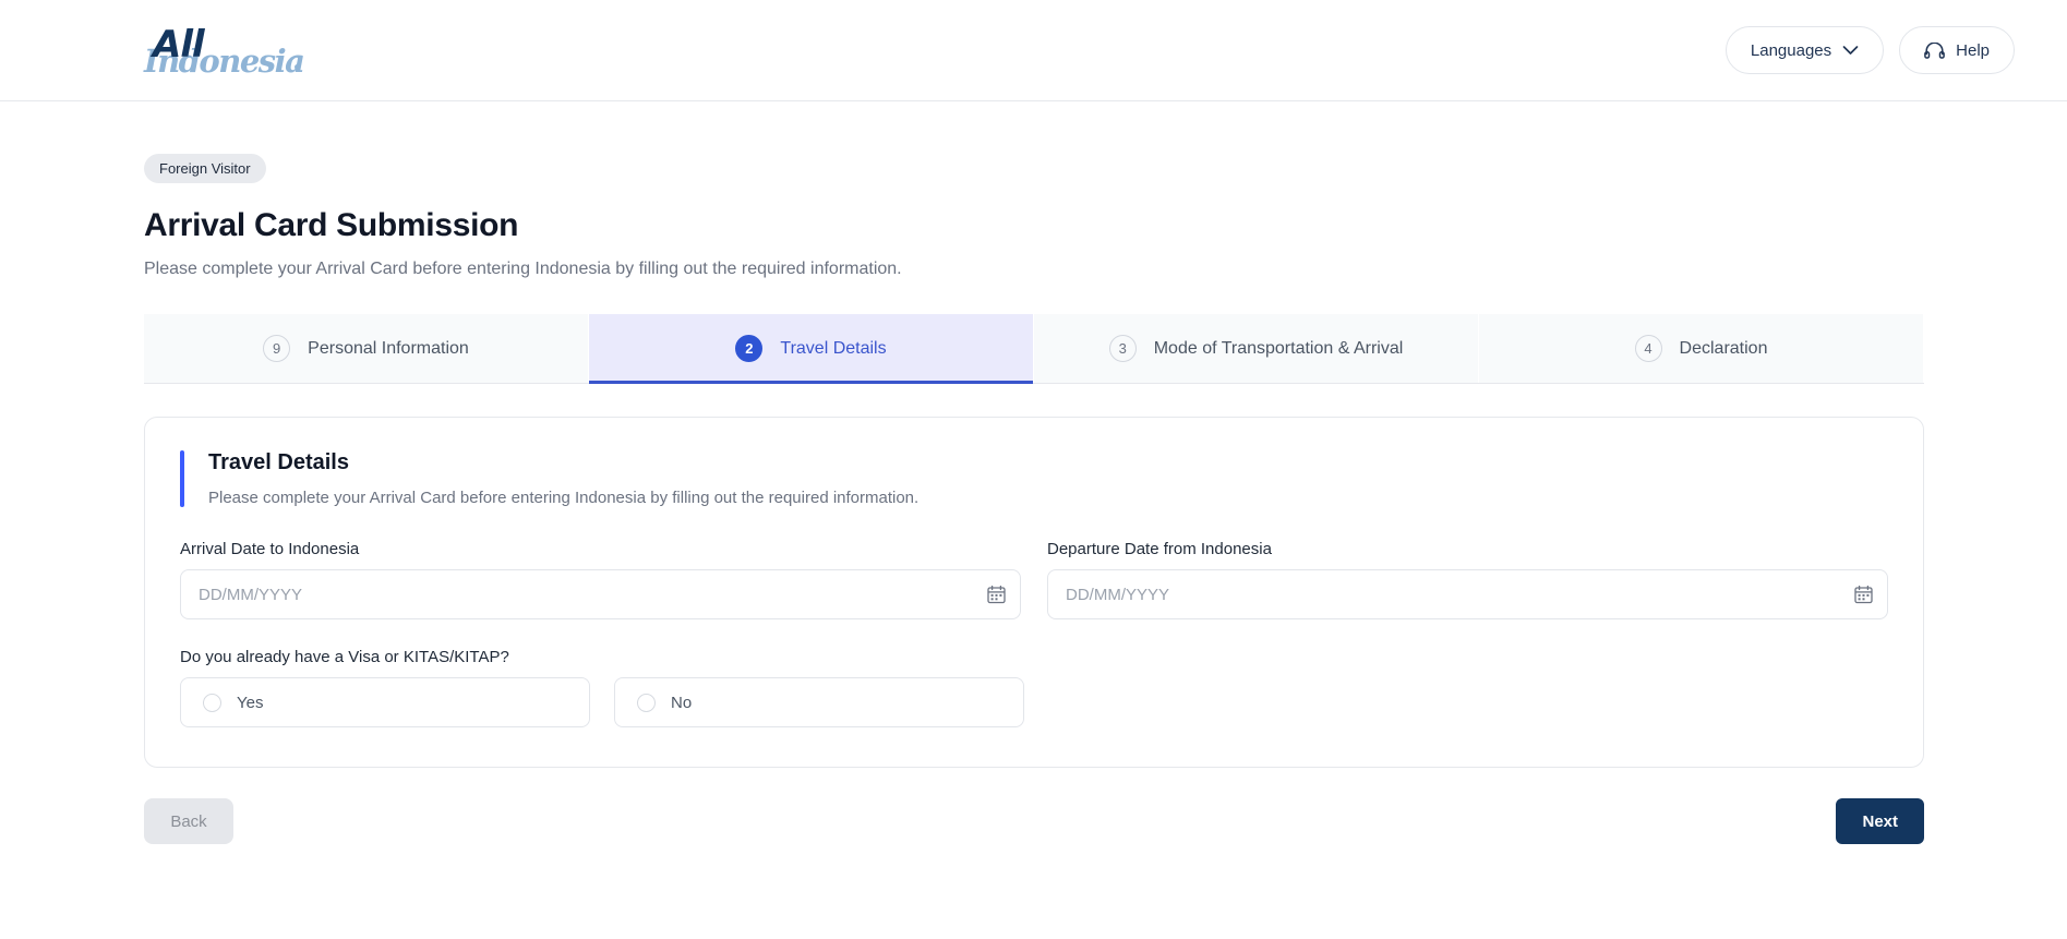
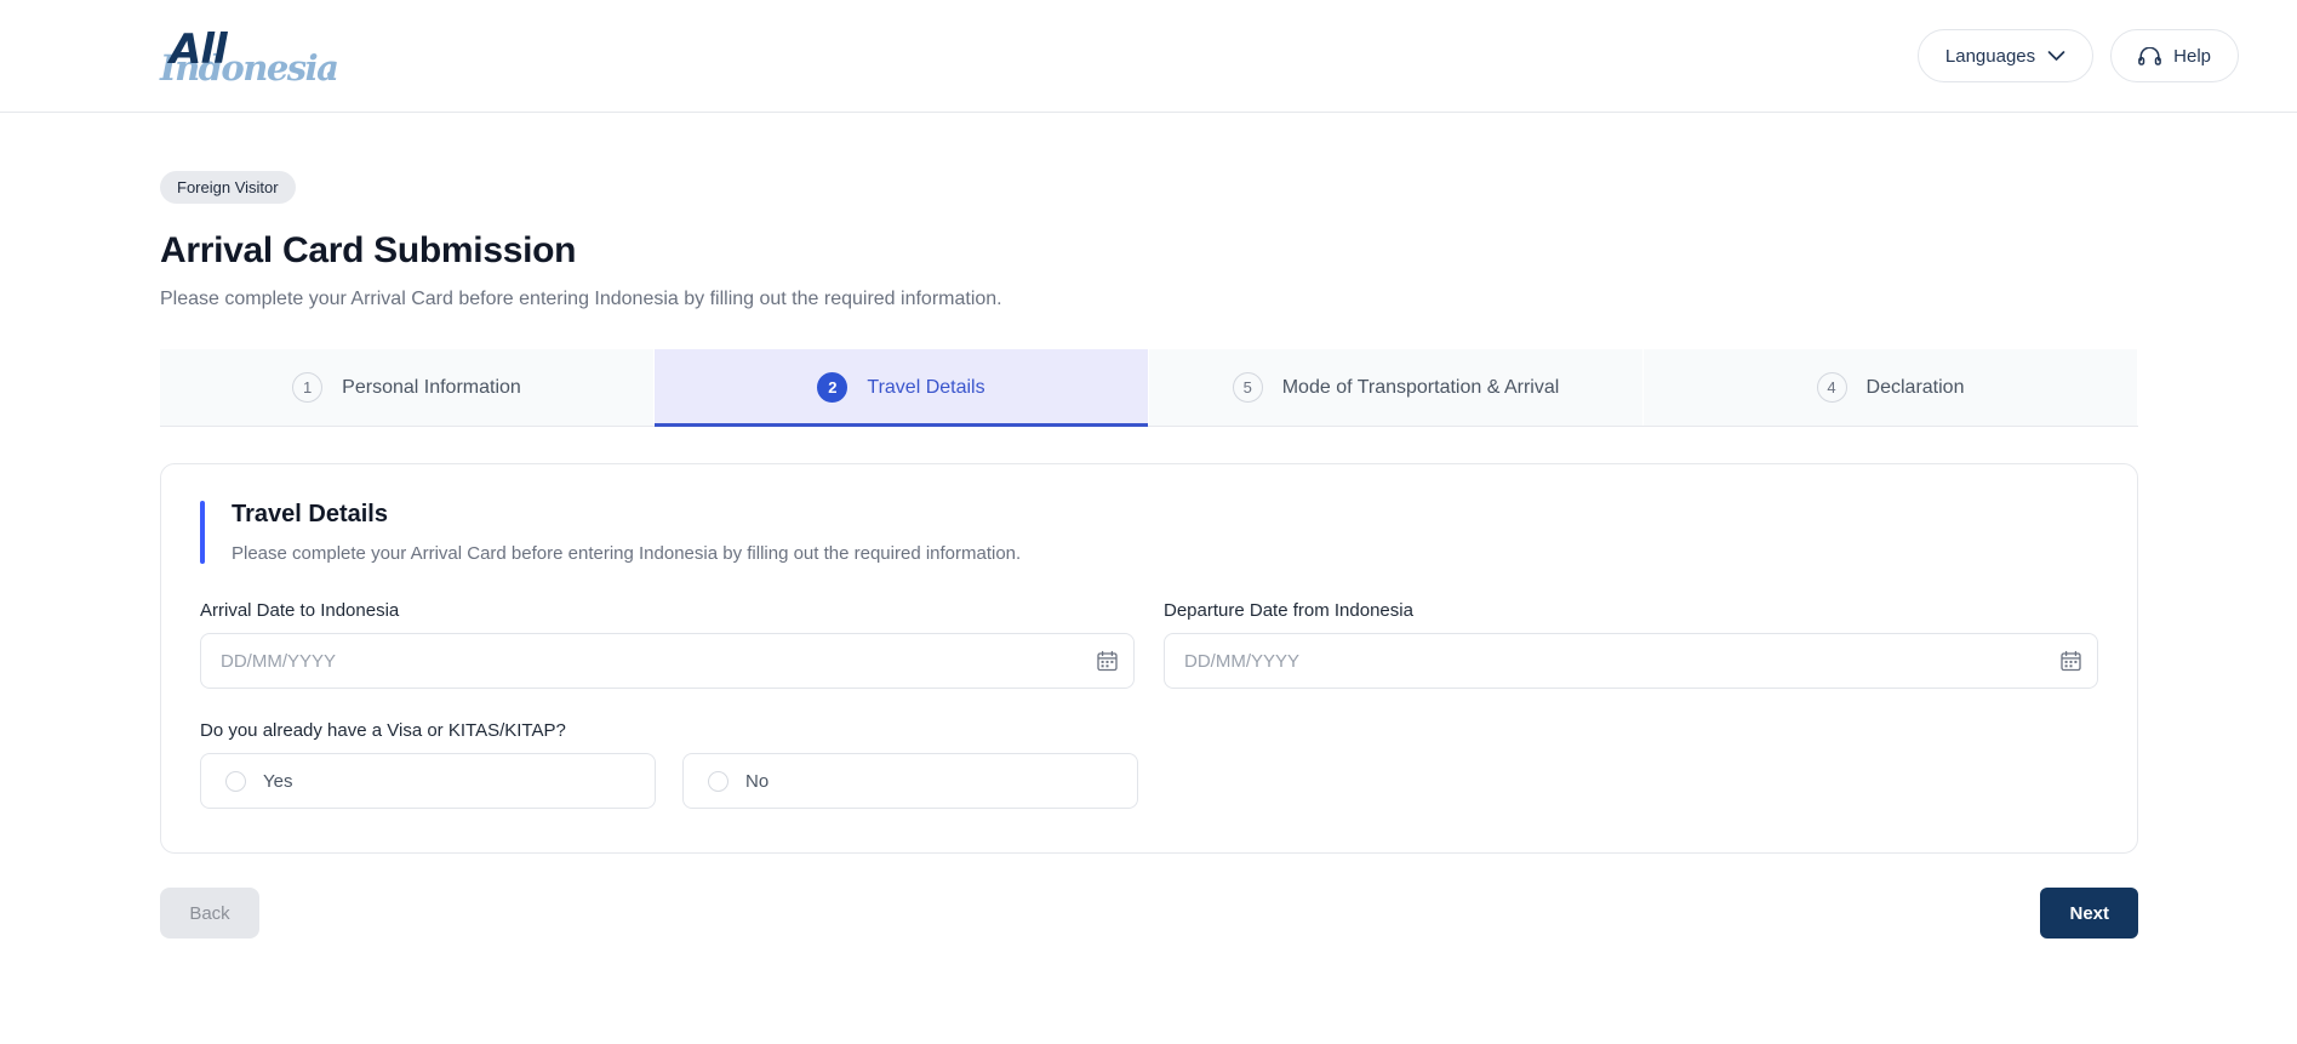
  All
  Indonesia
  Languages
  Help
  Foreign Visitor
  Arrival Card Submission
  Please complete your Arrival Card before entering Indonesia by filling out the required information.
- 9
+ 1
  Personal Information
  2
  Travel Details
- 3
+ 5
  Mode of Transportation & Arrival
  4
  Declaration
  Travel Details
  Please complete your Arrival Card before entering Indonesia by filling out the required information.
  Arrival Date to Indonesia
  DD/MM/YYYY
  Departure Date from Indonesia
  DD/MM/YYYY
  Do you already have a Visa or KITAS/KITAP?
  Yes
  No
  Back
  Next
